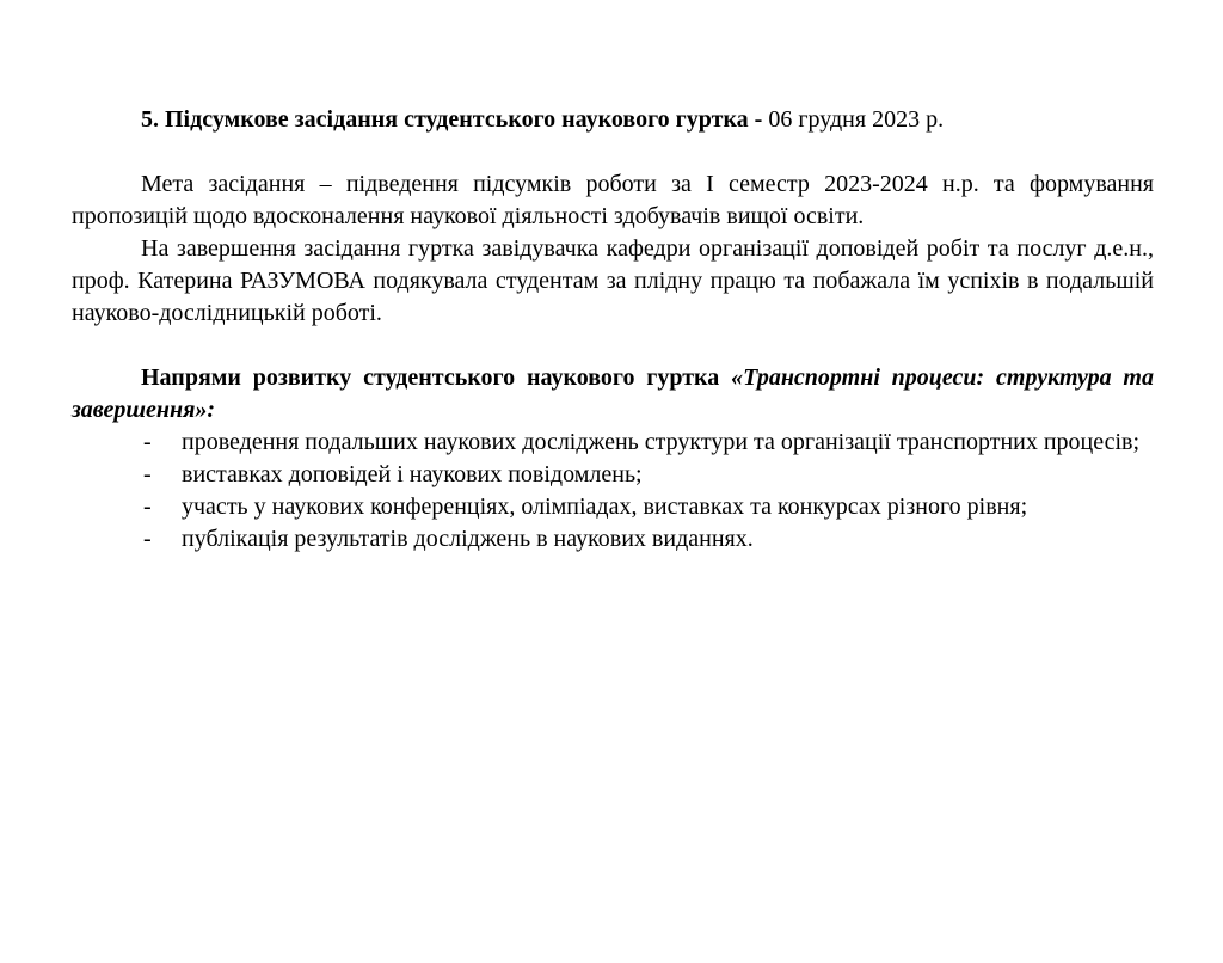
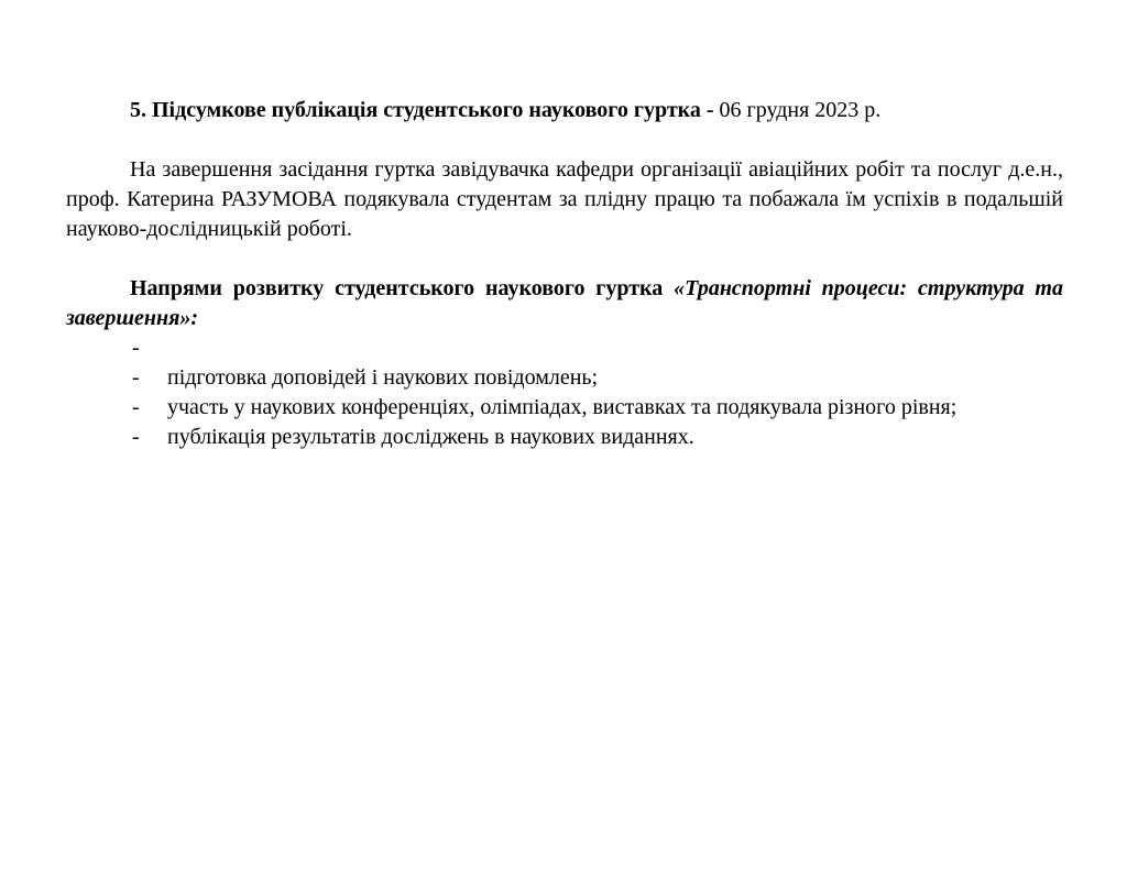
- 5. Підсумкове засідання студентського наукового гуртка - 06 грудня 2023 р.
+ 5. Підсумкове публікація студентського наукового гуртка - 06 грудня 2023 р.
- Мета засідання – підведення підсумків роботи за І семестр 2023-2024 н.р. та формування пропозицій щодо вдосконалення наукової діяльності здобувачів вищої освіти.
- На завершення засідання гуртка завідувачка кафедри організації доповідей робіт та послуг д.е.н., проф. Катерина РАЗУМОВА подякувала студентам за плідну працю та побажала їм успіхів в подальшій науково-дослідницькій роботі.
+ На завершення засідання гуртка завідувачка кафедри організації авіаційних робіт та послуг д.е.н., проф. Катерина РАЗУМОВА подякувала студентам за плідну працю та побажала їм успіхів в подальшій науково-дослідницькій роботі.
  Напрями розвитку студентського наукового гуртка «Транспортні процеси: структура та завершення»:
  -
- проведення подальших наукових досліджень структури та організації транспортних процесів;
  -
- виставках доповідей і наукових повідомлень;
+ підготовка доповідей і наукових повідомлень;
  -
- участь у наукових конференціях, олімпіадах, виставках та конкурсах різного рівня;
+ участь у наукових конференціях, олімпіадах, виставках та подякувала різного рівня;
  -
  публікація результатів досліджень в наукових виданнях.
